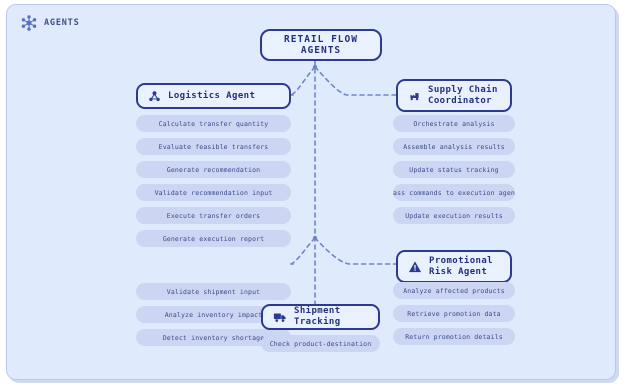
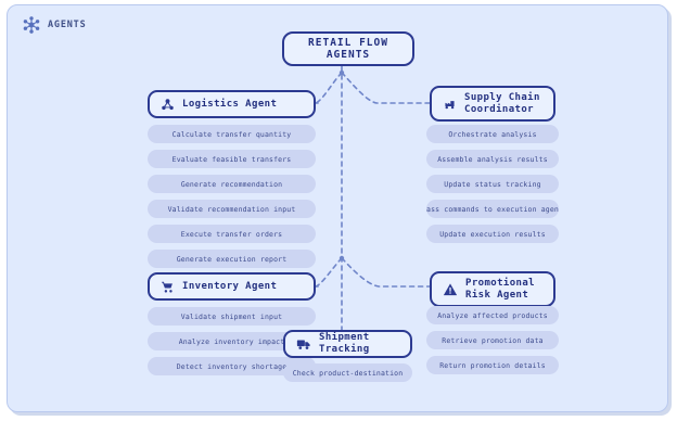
  AGENTS
  RETAIL FLOW AGENTS
  Logistics Agent
  Calculate transfer quantity
  Evaluate feasible transfers
  Generate recommendation
  Validate recommendation input
  Execute transfer orders
  Generate execution report
  Supply Chain
  Coordinator
  Orchestrate analysis
  Assemble analysis results
  Update status tracking
  ass commands to execution agen
  Update execution results
+ Inventory Agent
  Validate shipment input
  Analyze inventory impac
  Detect inventory shortag
  Promotional
  Risk Agent
  Analyze affected products
  Retrieve promotion data
  Return promotion details
  Shipment Tracking
  Check product-destination
